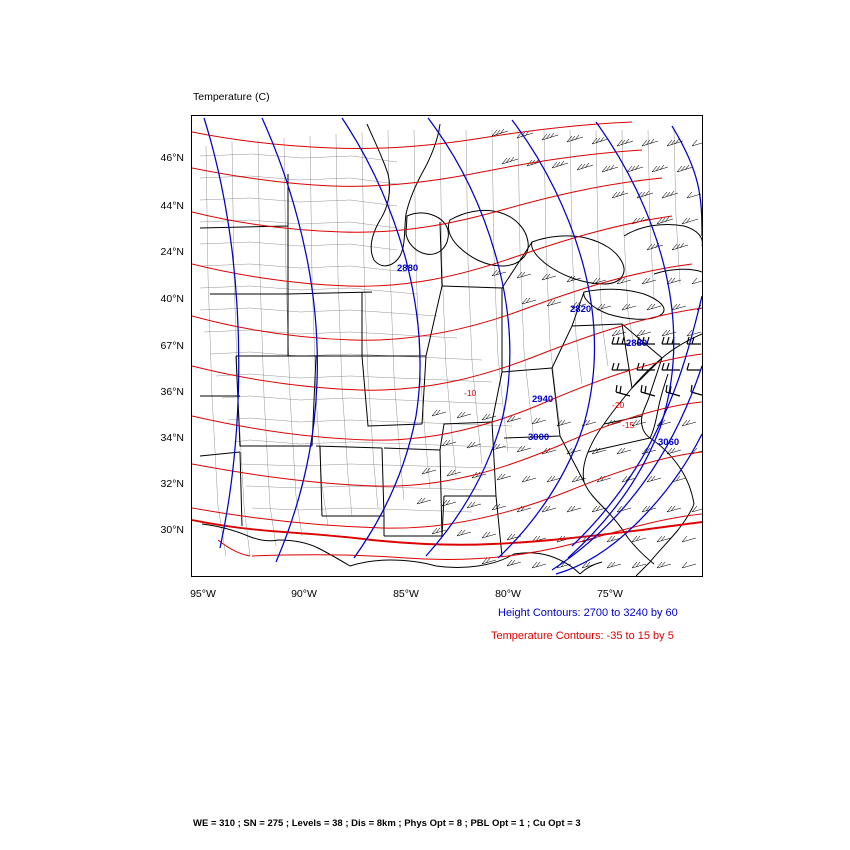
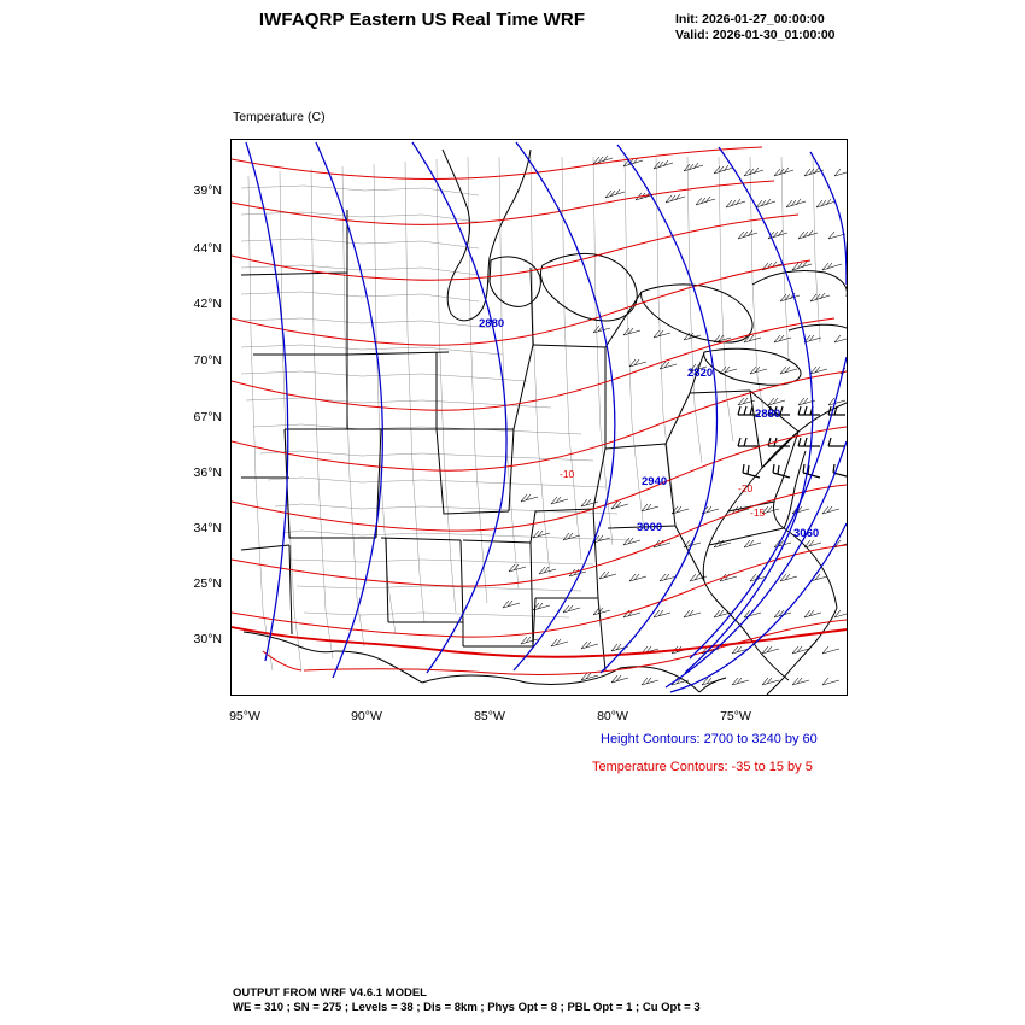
+ IWFAQRP Eastern US Real Time WRF
+ Init: 2026-01-27_00:00:00
+ Valid: 2026-01-30_01:00:00
  Temperature (C)
- 46°N
+ 39°N
  44°N
- 24°N
+ 42°N
- 40°N
+ 70°N
  67°N
  36°N
  34°N
- 32°N
+ 25°N
  30°N
  95°W
  90°W
  85°W
  80°W
  75°W
  2880
  2820
  2880
  2940
  3000
  3060
  -20
  -15
  -10
  Height Contours: 2700 to 3240 by 60
  Temperature Contours: -35 to 15 by 5
+ OUTPUT FROM WRF V4.6.1 MODEL
  WE = 310 ; SN = 275 ; Levels = 38 ; Dis = 8km ; Phys Opt = 8 ; PBL Opt = 1 ; Cu Opt = 3
